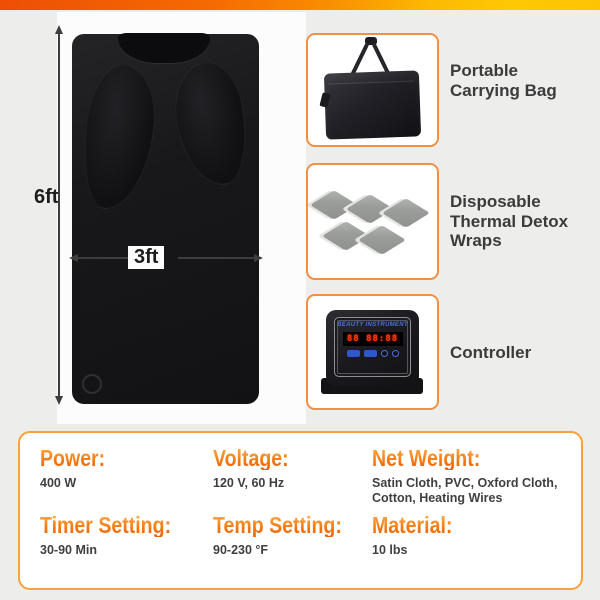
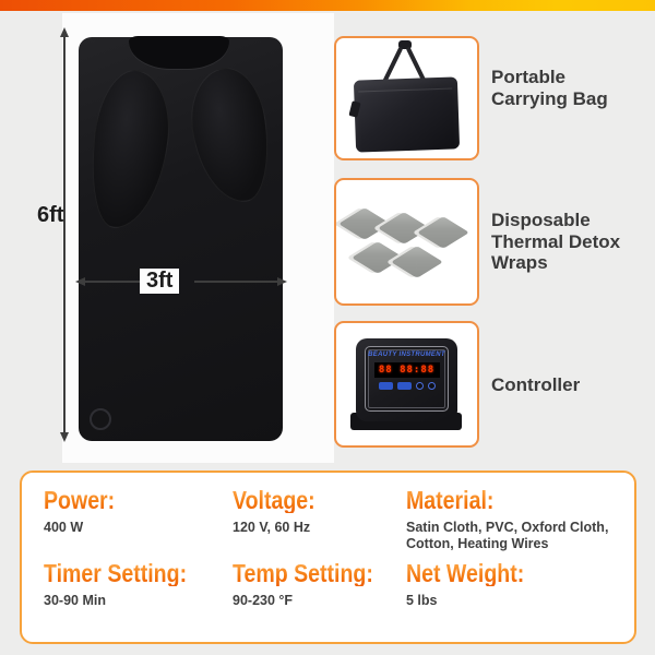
  6ft
  3ft
  Portable Carrying Bag
  Disposable Thermal Detox Wraps
  88 88:88
  Controller
  Power:
  400 W
  Voltage:
  120 V, 60 Hz
- Net Weight:
+ Material:
  Satin Cloth, PVC, Oxford Cloth,
  Cotton, Heating Wires
  Timer Setting:
  30-90 Min
  Temp Setting:
  90-230 °F
- Material:
+ Net Weight:
- 10 lbs
+ 5 lbs
